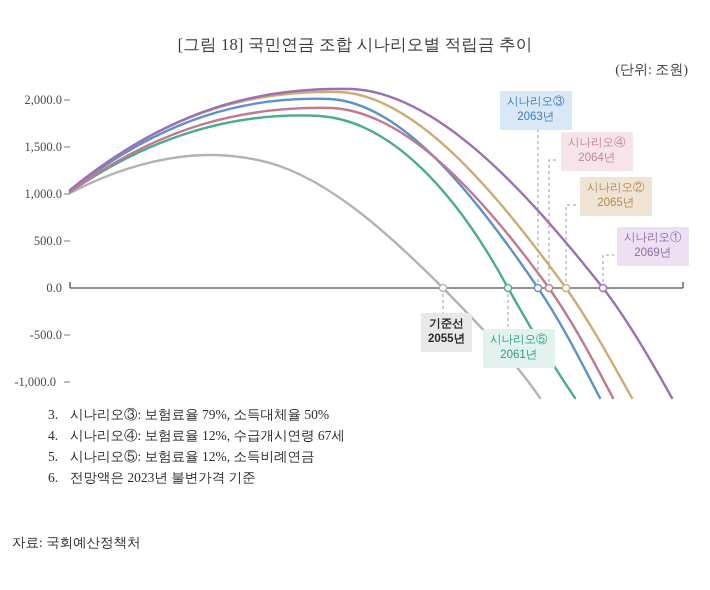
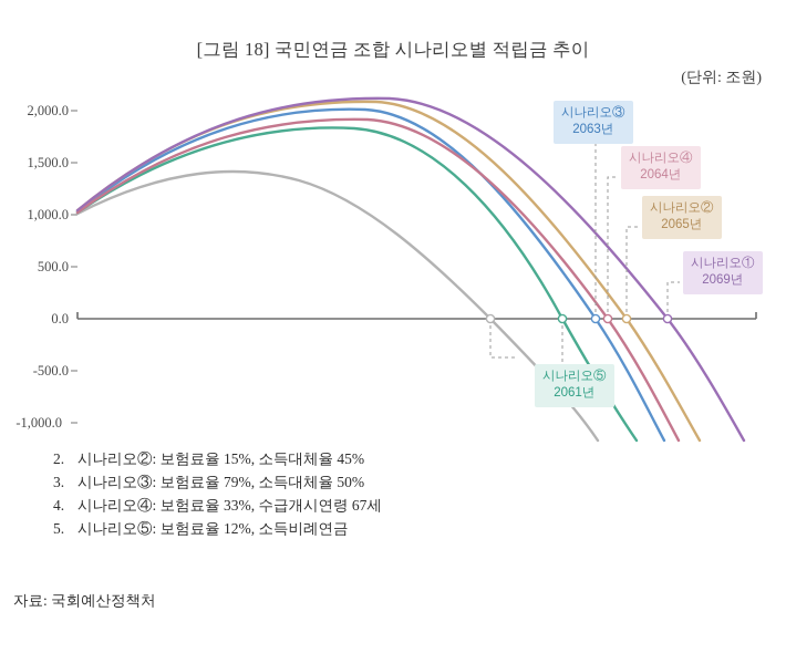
  [그림 18] 국민연금 조합 시나리오별 적립금 추이
  (단위: 조원)
  2,000.0
  1,500.0
  1,000.0
  500.0
  0.0
  -500.0
  -1,000.0
  시나리오③
  2063년
  시나리오④
  2064년
  시나리오②
  2065년
  시나리오①
  2069년
- 기준선
- 2055년
  시나리오⑤
  2061년
+ 2.
+ 시나리오②: 보험료율 15%, 소득대체율 45%
  3.
  시나리오③: 보험료율 79%, 소득대체율 50%
  4.
- 시나리오④: 보험료율 12%, 수급개시연령 67세
+ 시나리오④: 보험료율 33%, 수급개시연령 67세
  5.
  시나리오⑤: 보험료율 12%, 소득비례연금
- 6.
- 전망액은 2023년 불변가격 기준
  자료: 국회예산정책처
